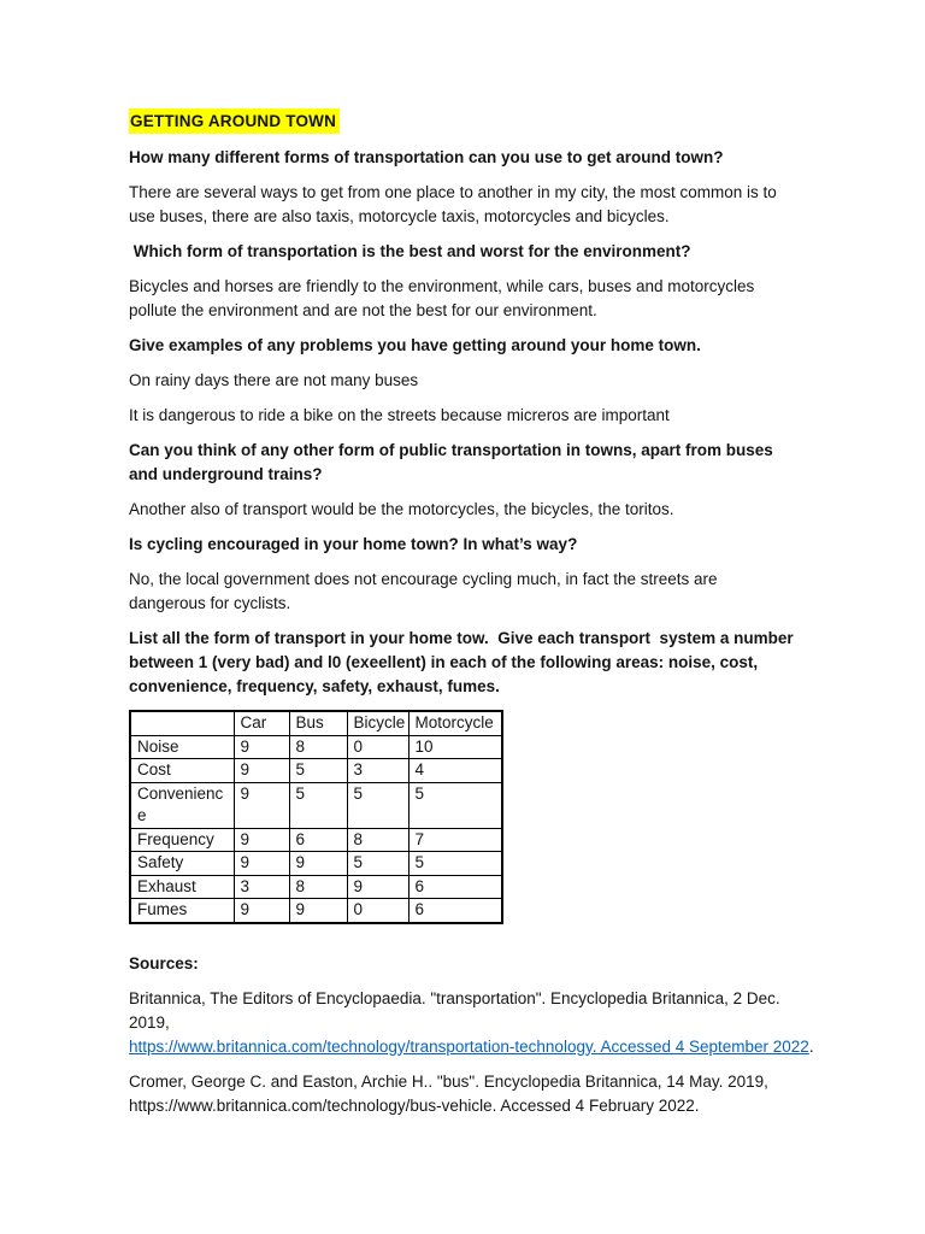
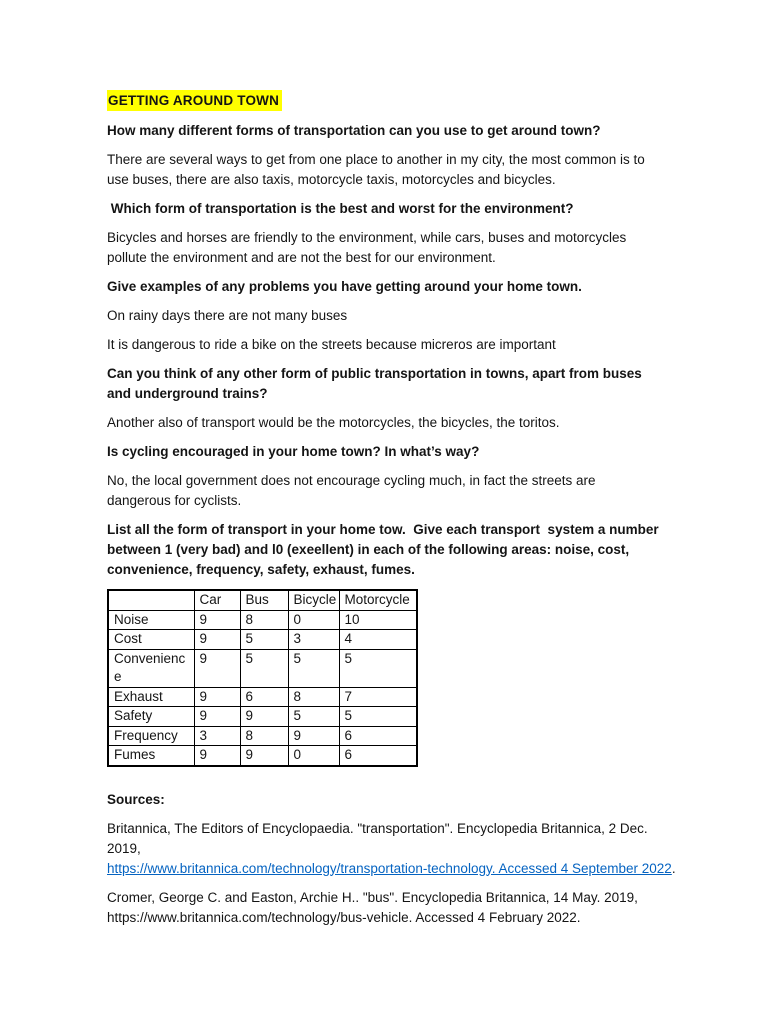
  GETTING AROUND TOWN
  How many different forms of transportation can you use to get around town?
  There are several ways to get from one place to another in my city, the most common is to use buses, there are also taxis, motorcycle taxis, motorcycles and bicycles.
  Which form of transportation is the best and worst for the environment?
  Bicycles and horses are friendly to the environment, while cars, buses and motorcycles pollute the environment and are not the best for our environment.
  Give examples of any problems you have getting around your home town.
  On rainy days there are not many buses
  It is dangerous to ride a bike on the streets because micreros are important
  Can you think of any other form of public transportation in towns, apart from buses and underground trains?
  Another also of transport would be the motorcycles, the bicycles, the toritos.
  Is cycling encouraged in your home town? In what’s way?
  No, the local government does not encourage cycling much, in fact the streets are dangerous for cyclists.
  List all the form of transport in your home tow. Give each transport system a number between 1 (very bad) and l0 (exeellent) in each of the following areas: noise, cost, convenience, frequency, safety, exhaust, fumes.
  	Car	Bus	Bicycle	Motorcycle
  Noise	9	8	0	10
  Cost	9	5	3	4
  Convenienc e	9	5	5	5
- Frequency	9	6	8	7
+ Exhaust	9	6	8	7
  Safety	9	9	5	5
- Exhaust	3	8	9	6
+ Frequency	3	8	9	6
  Fumes	9	9	0	6
  Sources:
  Britannica, The Editors of Encyclopaedia. "transportation". Encyclopedia Britannica, 2 Dec. 2019, https://www.britannica.com/technology/transportation-technology. Accessed 4 September 2022.
  Cromer, George C. and Easton, Archie H.. "bus". Encyclopedia Britannica, 14 May. 2019, https://www.britannica.com/technology/bus-vehicle. Accessed 4 February 2022.
